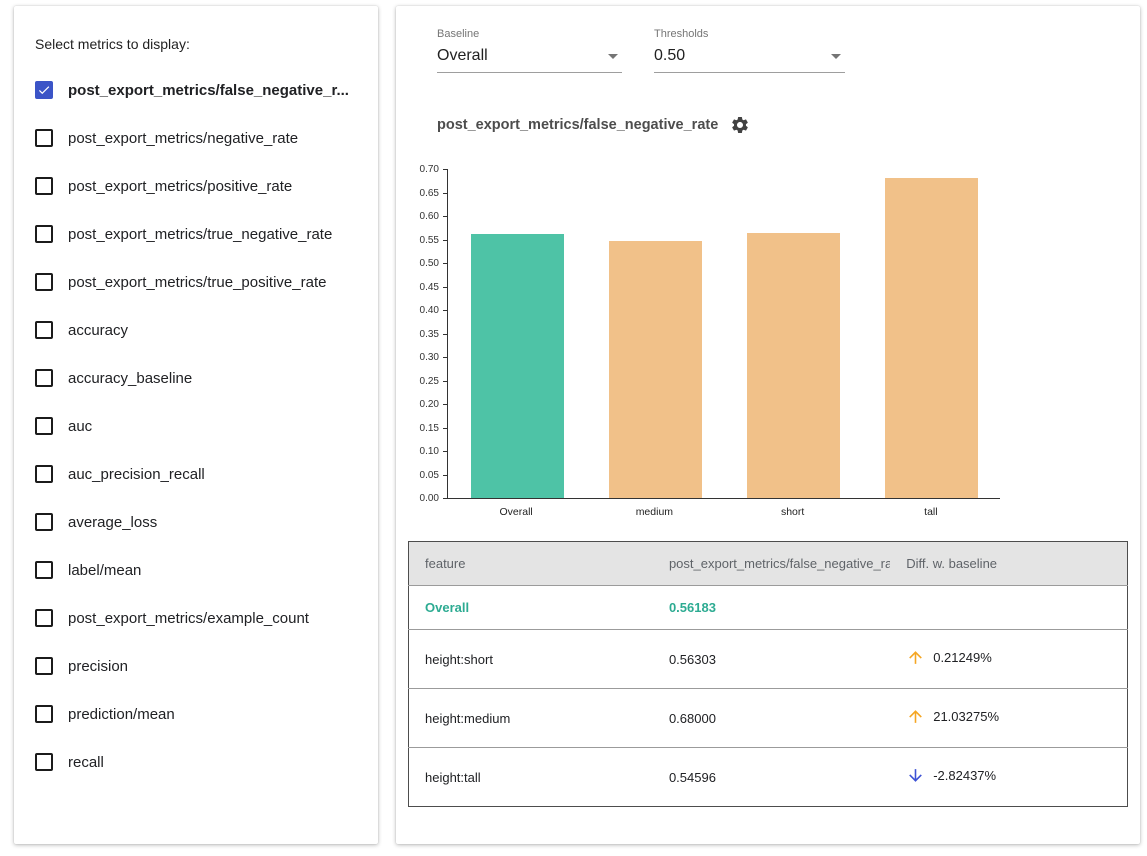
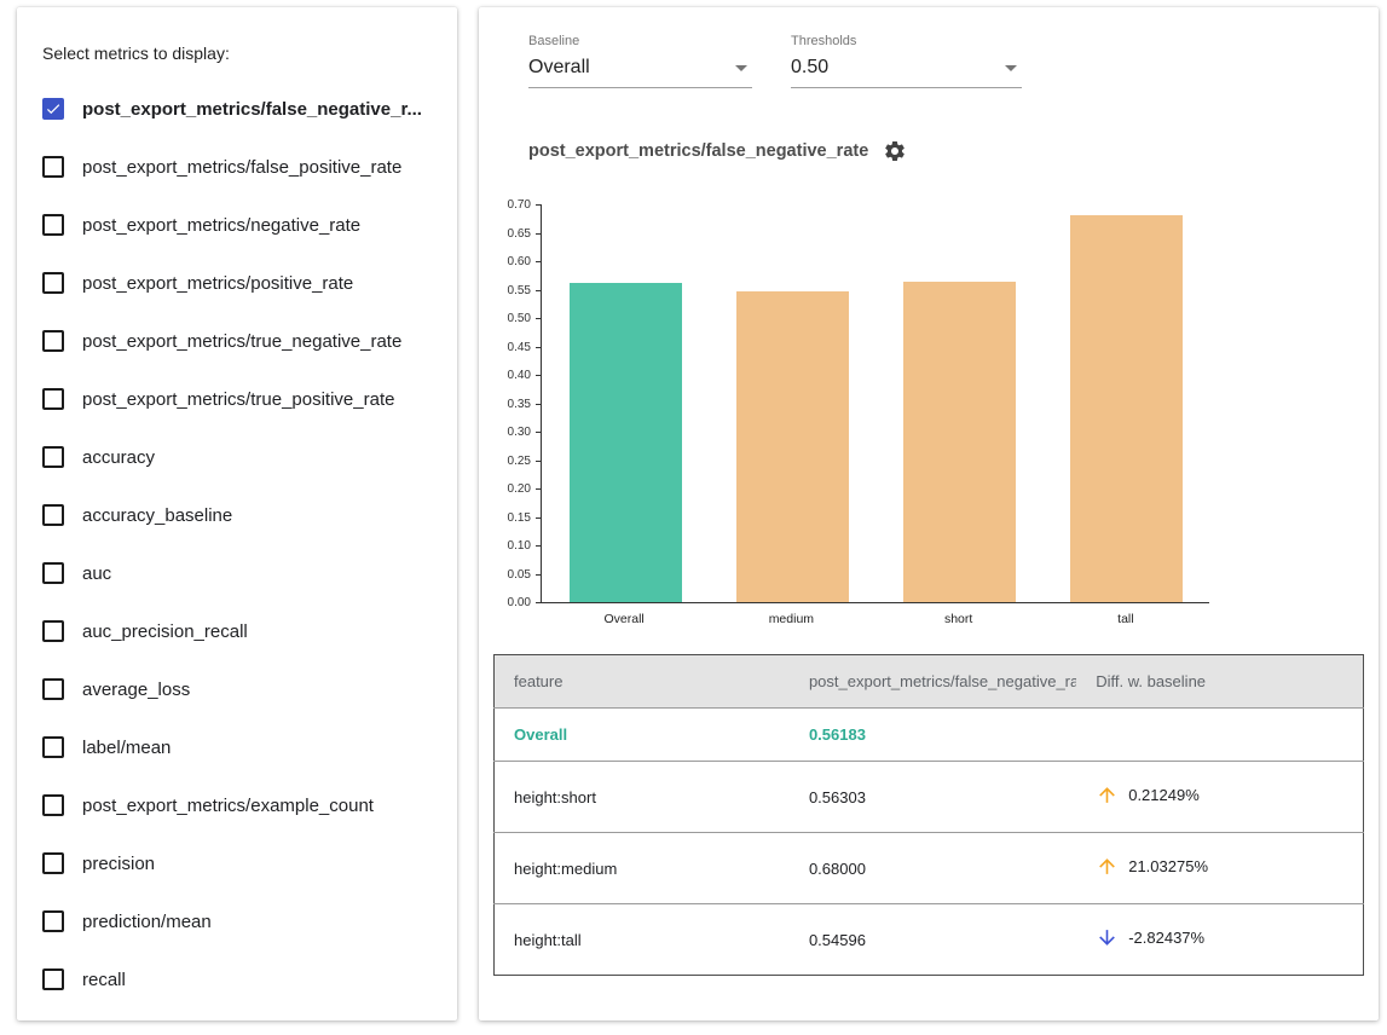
  Select metrics to display:
  post_export_metrics/false_negative_r...
+ post_export_metrics/false_positive_rate
  post_export_metrics/negative_rate
  post_export_metrics/positive_rate
  post_export_metrics/true_negative_rate
  post_export_metrics/true_positive_rate
  accuracy
  accuracy_baseline
  auc
  auc_precision_recall
  average_loss
  label/mean
  post_export_metrics/example_count
  precision
  prediction/mean
  recall
  Baseline
  Overall
  Thresholds
  0.50
  post_export_metrics/false_negative_rate
  0.00
  0.05
  0.10
  0.15
  0.20
  0.25
  0.30
  0.35
  0.40
  0.45
  0.50
  0.55
  0.60
  0.65
  0.70
  Overall
  medium
  short
  tall
  feature	post_export_metrics/false_negative_ra	Diff. w. baseline
  Overall	0.56183
  height:short	0.56303	0.21249%
  height:medium	0.68000	21.03275%
  height:tall	0.54596	-2.82437%
